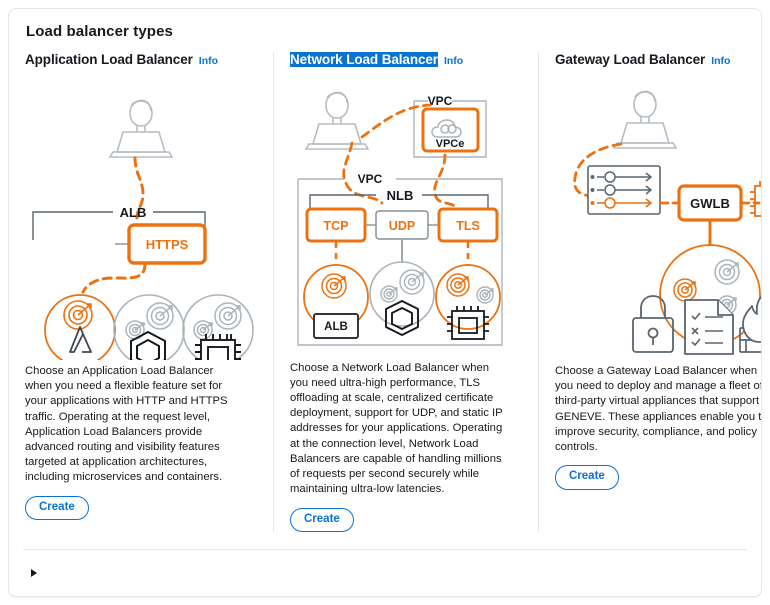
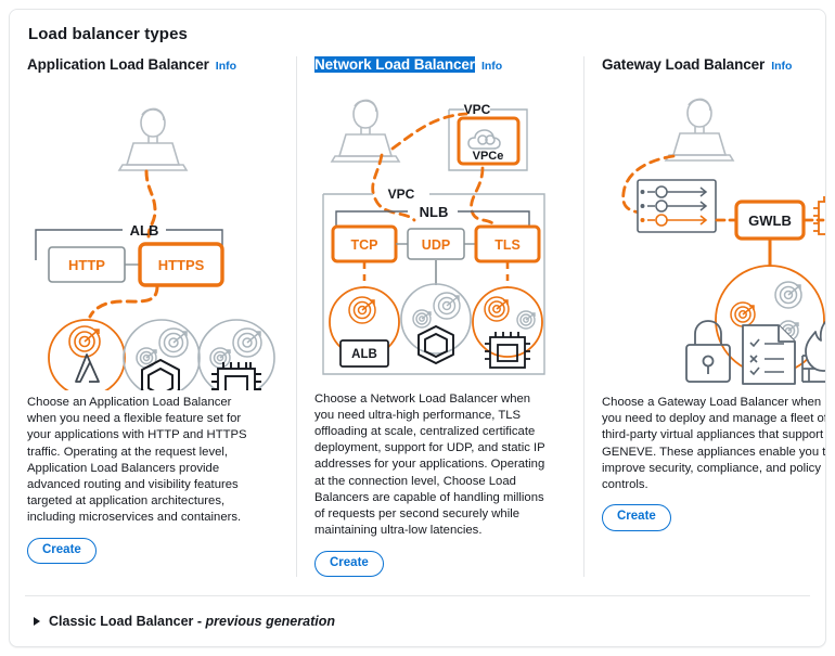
  Load balancer types
  Application Load Balancer
  Info
  ALB
+ HTTP
  HTTPS
  Choose an Application Load Balancer when you need a flexible feature set for your applications with HTTP and HTTPS traffic. Operating at the request level, Application Load Balancers provide advanced routing and visibility features targeted at application architectures, including microservices and containers.
  Create
  Network Load Balancer
  Info
  VPC
  VPCe
  VPC
  NLB
  TCP
  UDP
  TLS
  ALB
- Choose a Network Load Balancer when you need ultra-high performance, TLS offloading at scale, centralized certificate deployment, support for UDP, and static IP addresses for your applications. Operating at the connection level, Network Load Balancers are capable of handling millions of requests per second securely while maintaining ultra-low latencies.
+ Choose a Network Load Balancer when you need ultra-high performance, TLS offloading at scale, centralized certificate deployment, support for UDP, and static IP addresses for your applications. Operating at the connection level, Choose Load Balancers are capable of handling millions of requests per second securely while maintaining ultra-low latencies.
  Create
  Gateway Load Balancer
  Info
  GWLB
  Choose a Gateway Load Balancer when you need to deploy and manage a fleet o third-party virtual appliances that support GENEVE. These appliances enable you t improve security, compliance, and policy controls.
  Create
+ Classic Load Balancer - previous generation
